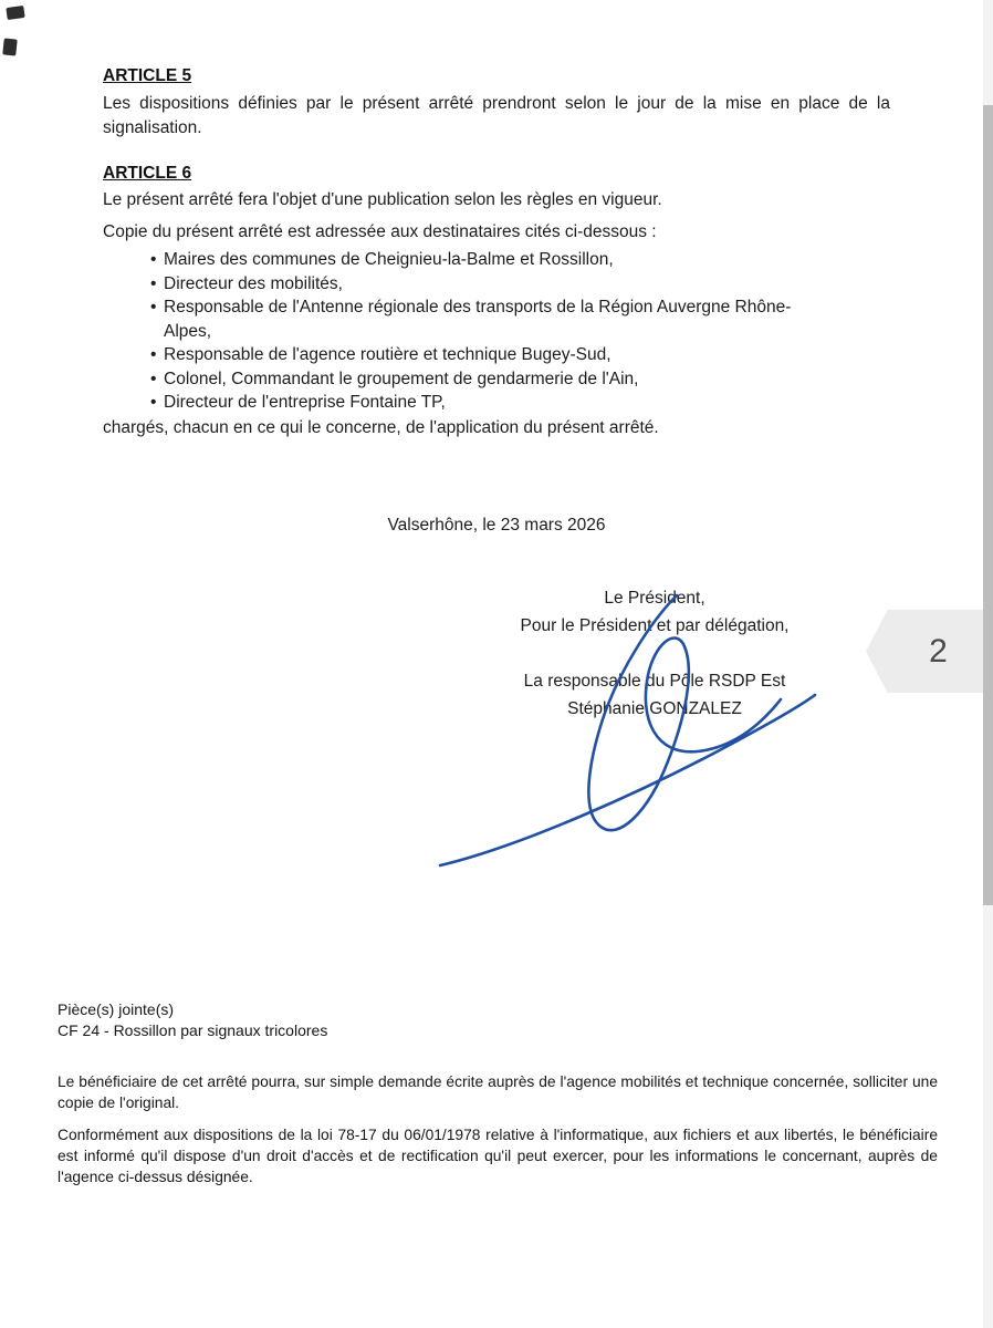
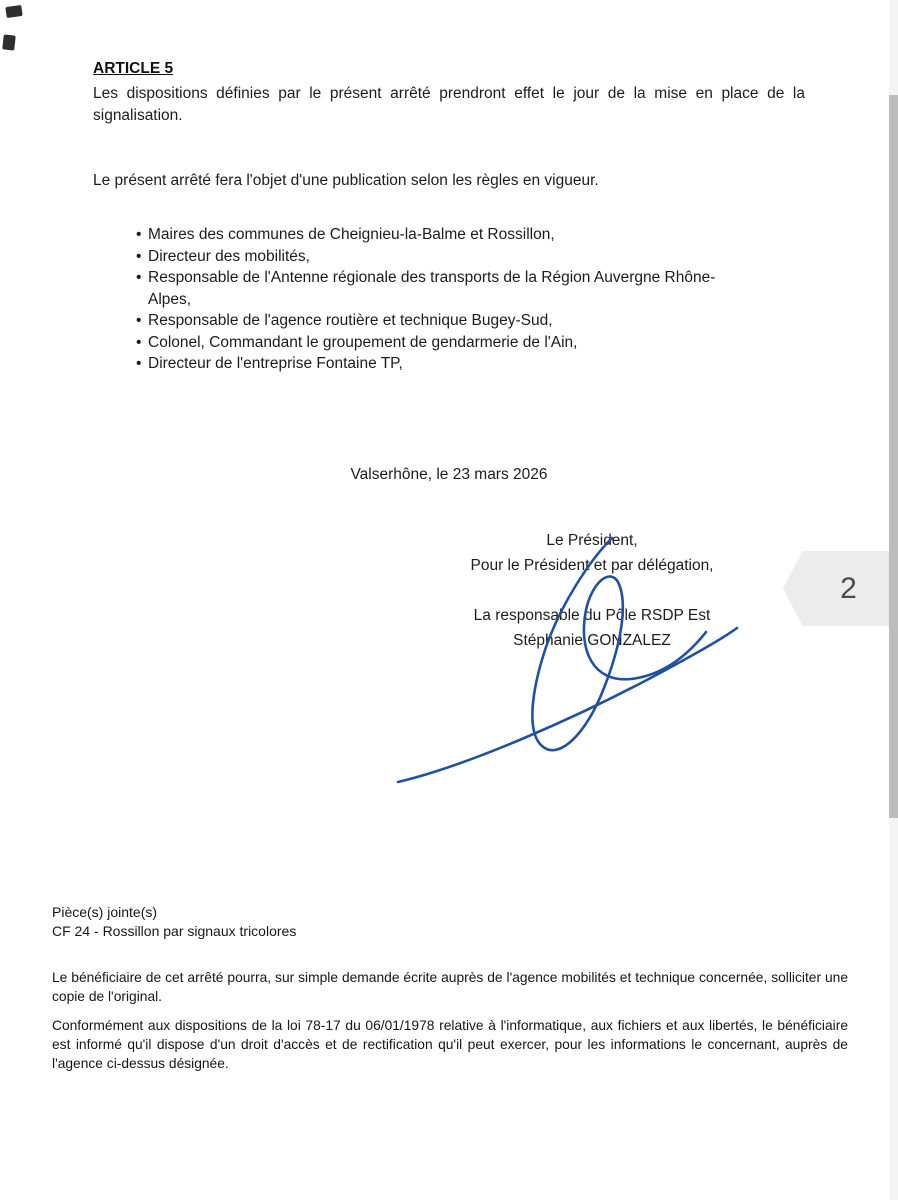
  ARTICLE 5
- Les dispositions définies par le présent arrêté prendront selon le jour de la mise en place de la signalisation.
+ Les dispositions définies par le présent arrêté prendront effet le jour de la mise en place de la signalisation.
- ARTICLE 6
  Le présent arrêté fera l'objet d'une publication selon les règles en vigueur.
- Copie du présent arrêté est adressée aux destinataires cités ci-dessous :
  •
  Maires des communes de Cheignieu-la-Balme et Rossillon,
  •
  Directeur des mobilités,
  •
  Responsable de l'Antenne régionale des transports de la Région Auvergne Rhône-Alpes,
  •
  Responsable de l'agence routière et technique Bugey-Sud,
  •
  Colonel, Commandant le groupement de gendarmerie de l'Ain,
  •
  Directeur de l'entreprise Fontaine TP,
- chargés, chacun en ce qui le concerne, de l'application du présent arrêté.
  Valserhône, le 23 mars 2026
  Le Président,
  Pour le Président et par délégation,
  La responsable du Pôle RSDP Est
  Stépanie GONZALEZ
  2
  Pièce(s) jointe(s)
  CF 24 - Rossillon par signaux tricolores
  Le bénéficiaire de cet arrêté pourra, sur simple demande écrite auprès de l'agence mobilités et technique concernée, solliciter une copie de l'original.
  Conformément aux dispositions de la loi 78-17 du 06/01/1978 relative à l'informatique, aux fichiers et aux libertés, le bénéficiaire est informé qu'il dispose d'un droit d'accès et de rectification qu'il peut exercer, pour les informations le concernant, auprès de l'agence ci-dessus désignée.
